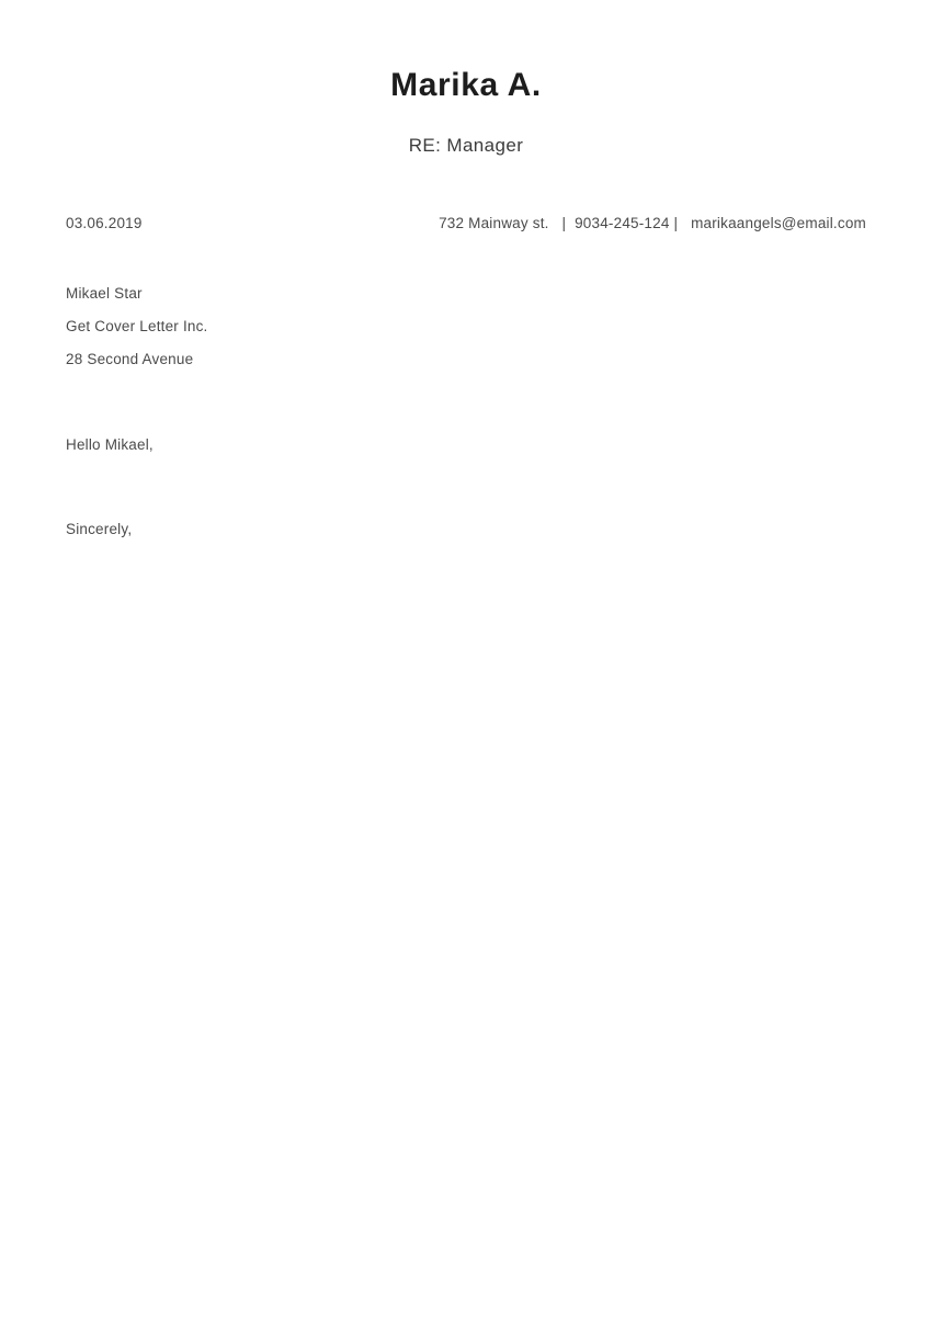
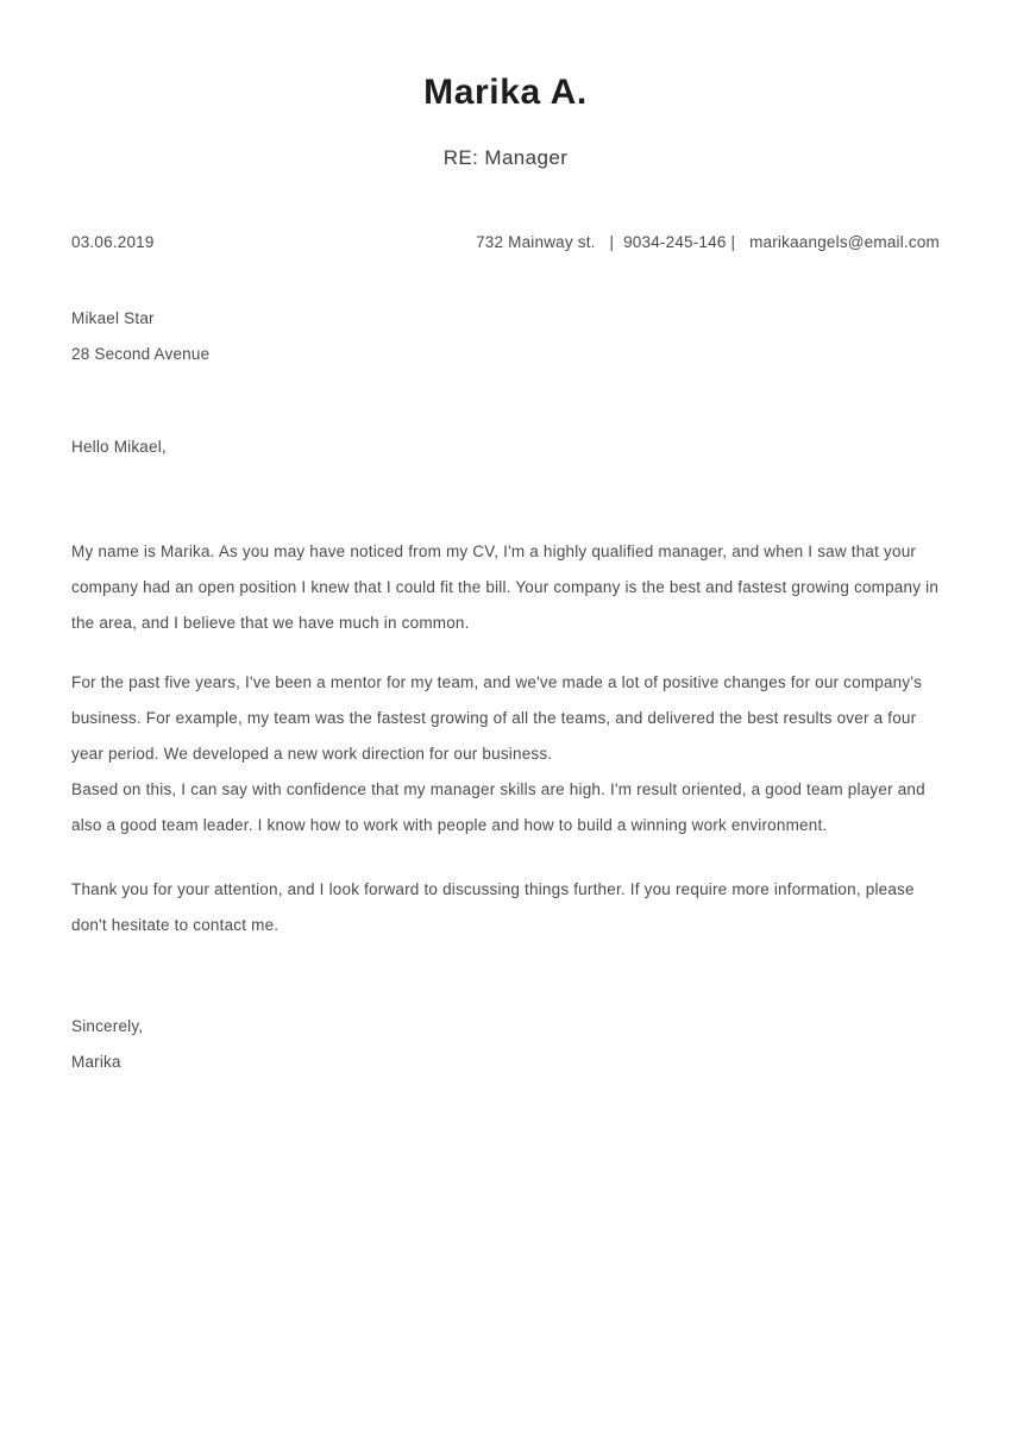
  Marika A.
  RE: Manager
  03.06.2019
- 732 Mainway st. | 9034-245-124 | marikaangels@email.com
+ 732 Mainway st. | 9034-245-146 | marikaangels@email.com
  Mikael Star
- Get Cover Letter Inc.
  28 Second Avenue
  Hello Mikael,
+ My name is Marika. As you may have noticed from my CV, I'm a highly qualified manager, and when I saw that your company had an open position I knew that I could fit the bill. Your company is the best and fastest growing company in the area, and I believe that we have much in common.
+ For the past five years, I've been a mentor for my team, and we've made a lot of positive changes for our company's business. For example, my team was the fastest growing of all the teams, and delivered the best results over a four year period. We developed a new work direction for our business.
+ Based on this, I can say with confidence that my manager skills are high. I'm result oriented, a good team player and also a good team leader. I know how to work with people and how to build a winning work environment.
+ Thank you for your attention, and I look forward to discussing things further. If you require more information, please don't hesitate to contact me.
  Sincerely,
+ Marika
